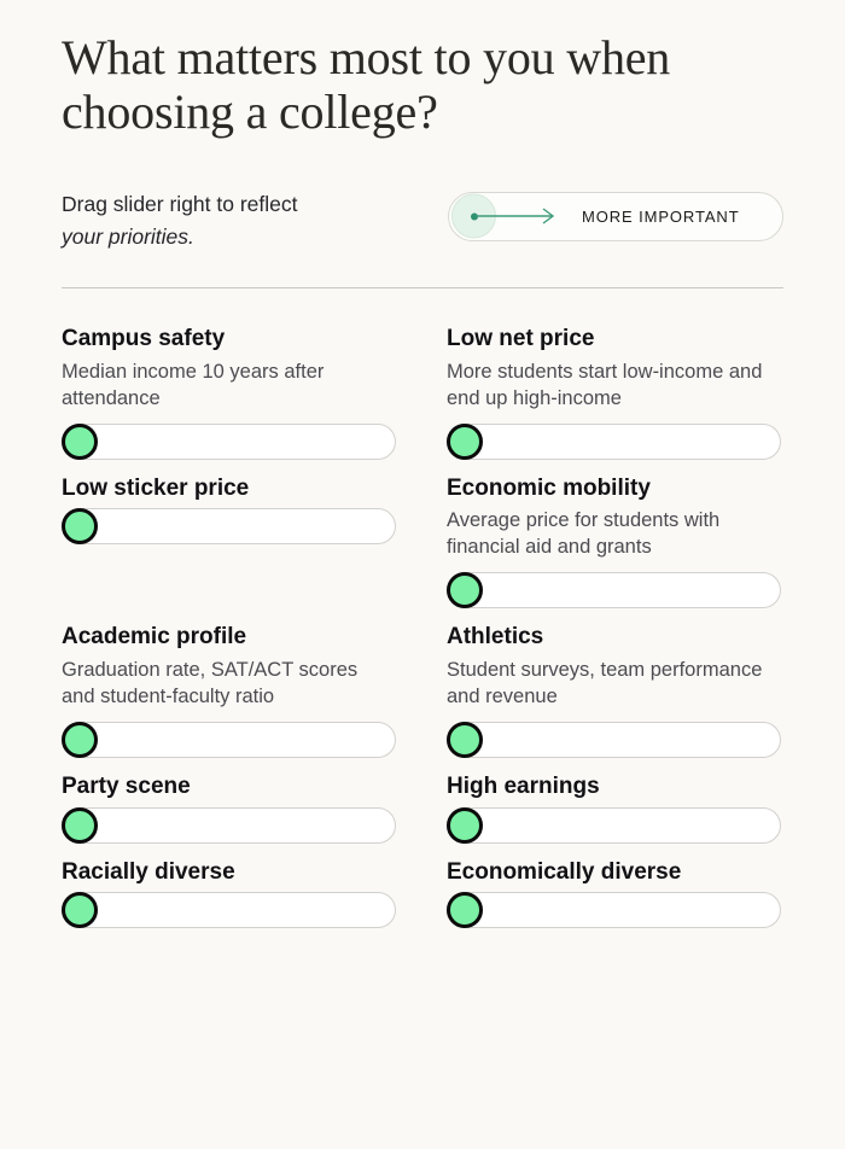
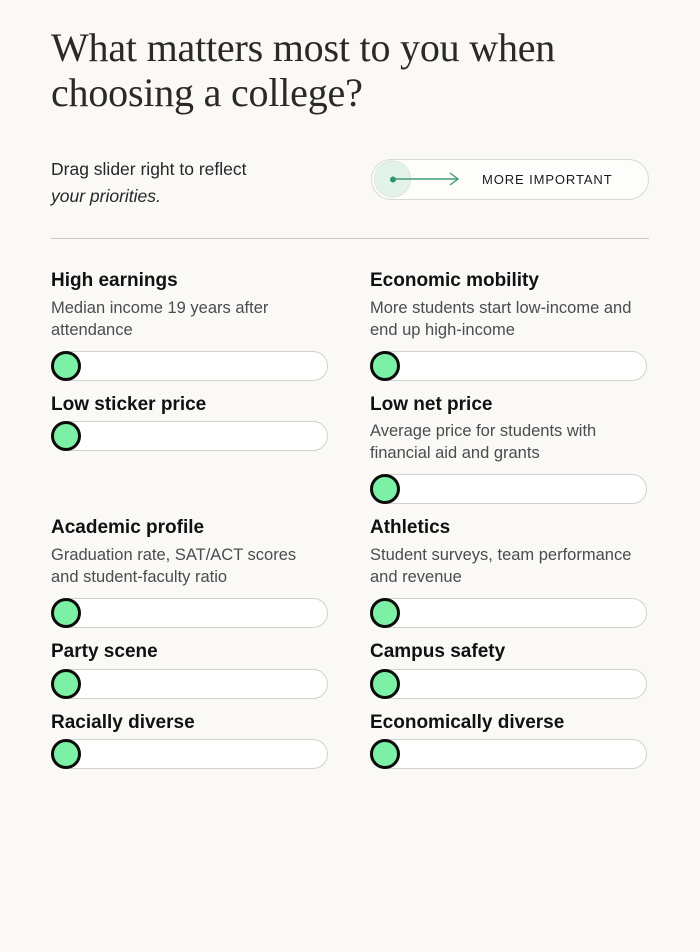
  What matters most to you when choosing a college?
  Drag slider right to reflect
  your priorities.
  MORE IMPORTANT
- Campus safety
+ High earnings
- Median income 10 years after attendance
+ Median income 19 years after attendance
- Low net price
+ Economic mobility
  More students start low-income and end up high-income
  Low sticker price
- Economic mobility
+ Low net price
  Average price for students with financial aid and grants
  Academic profile
  Graduation rate, SAT/ACT scores and student-faculty ratio
  Athletics
  Student surveys, team performance and revenue
  Party scene
- High earnings
+ Campus safety
  Racially diverse
  Economically diverse
